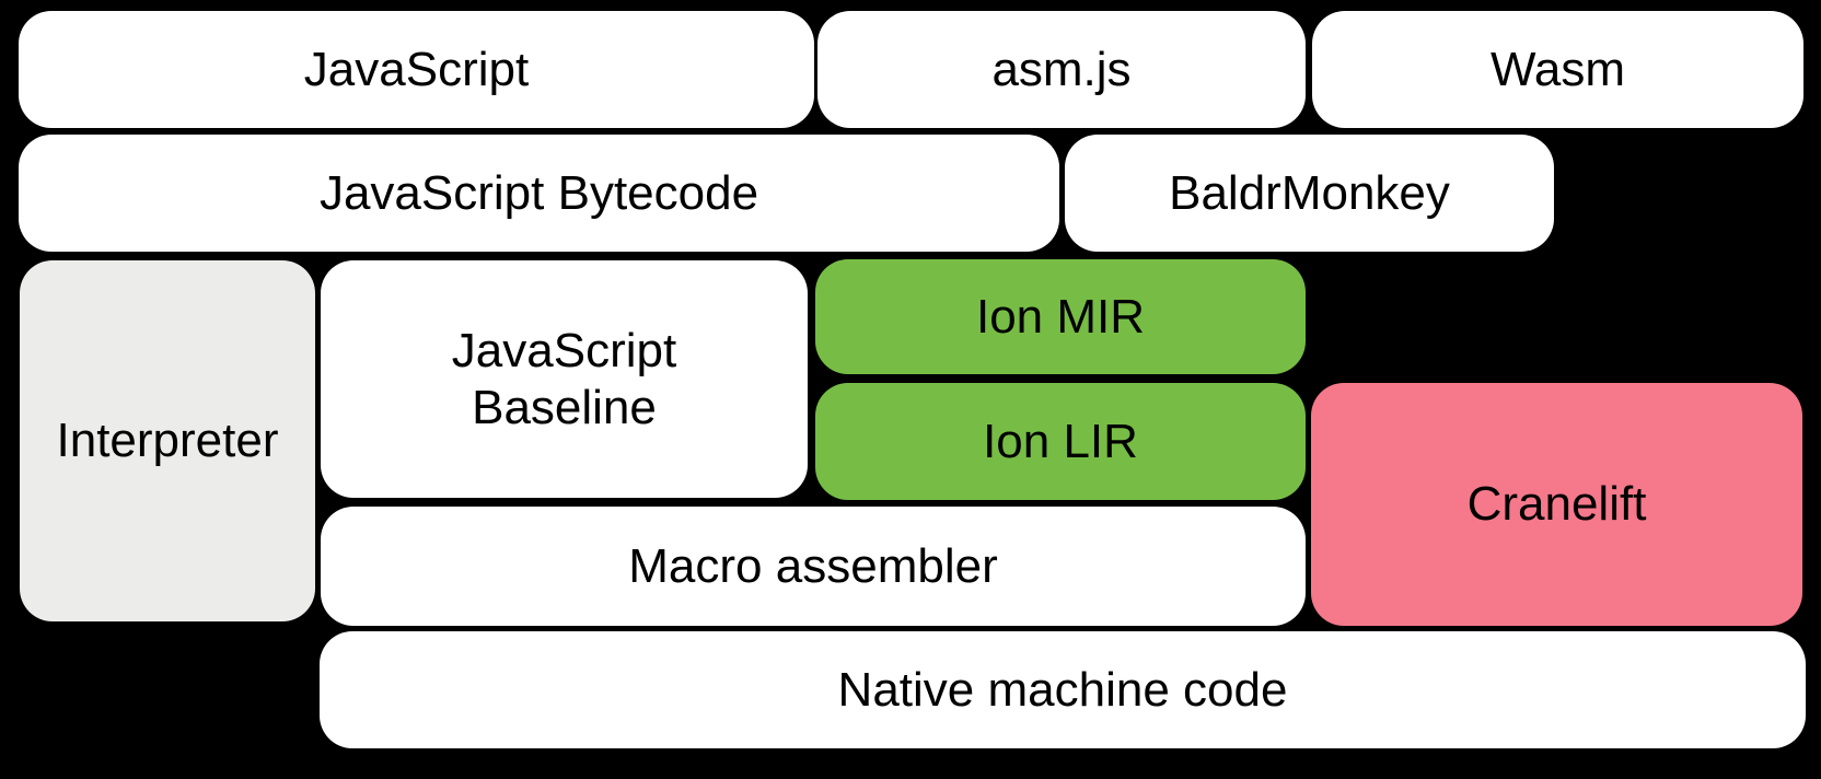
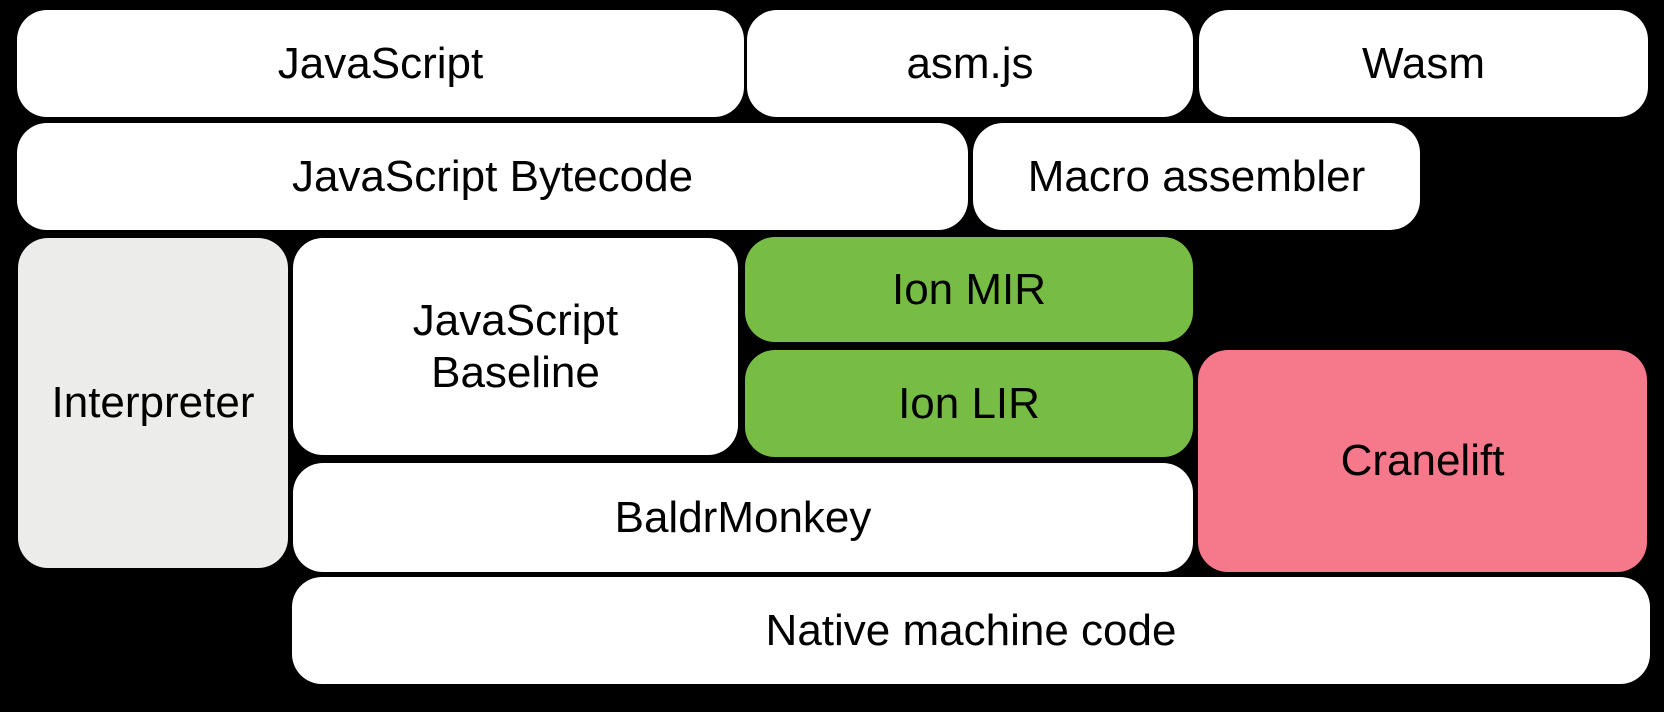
  JavaScript
  asm.js
  Wasm
  JavaScript Bytecode
- BaldrMonkey
+ Macro assembler
  Interpreter
  JavaScript
  Baseline
  Ion MIR
  Ion LIR
  Cranelift
- Macro assembler
+ BaldrMonkey
  Native machine code
